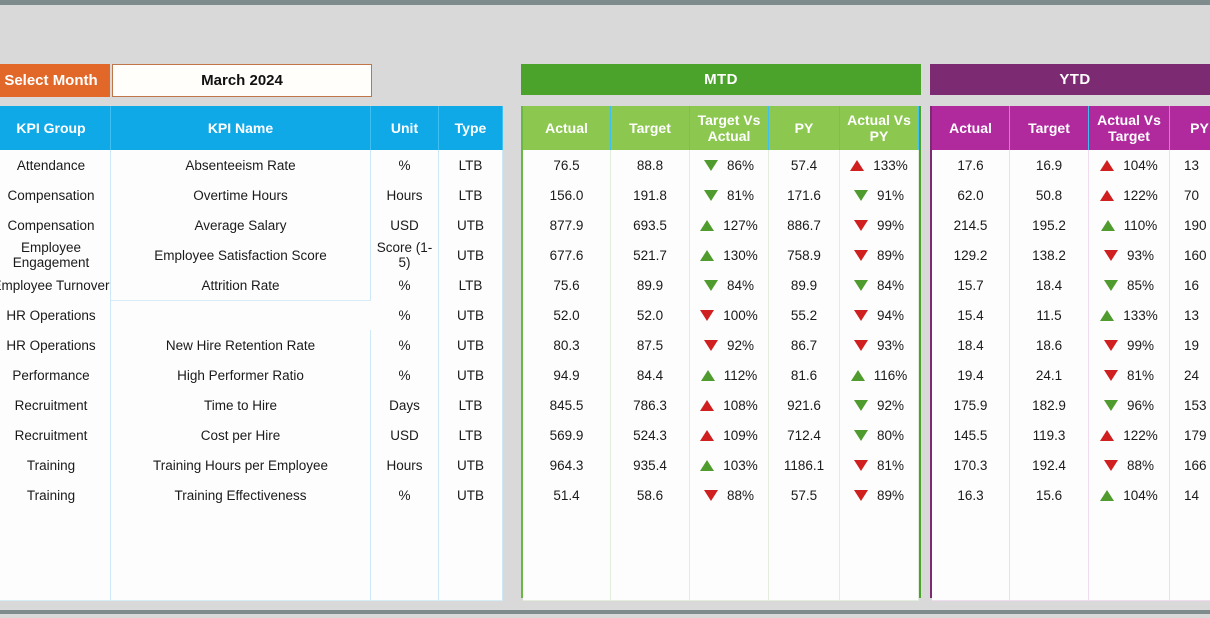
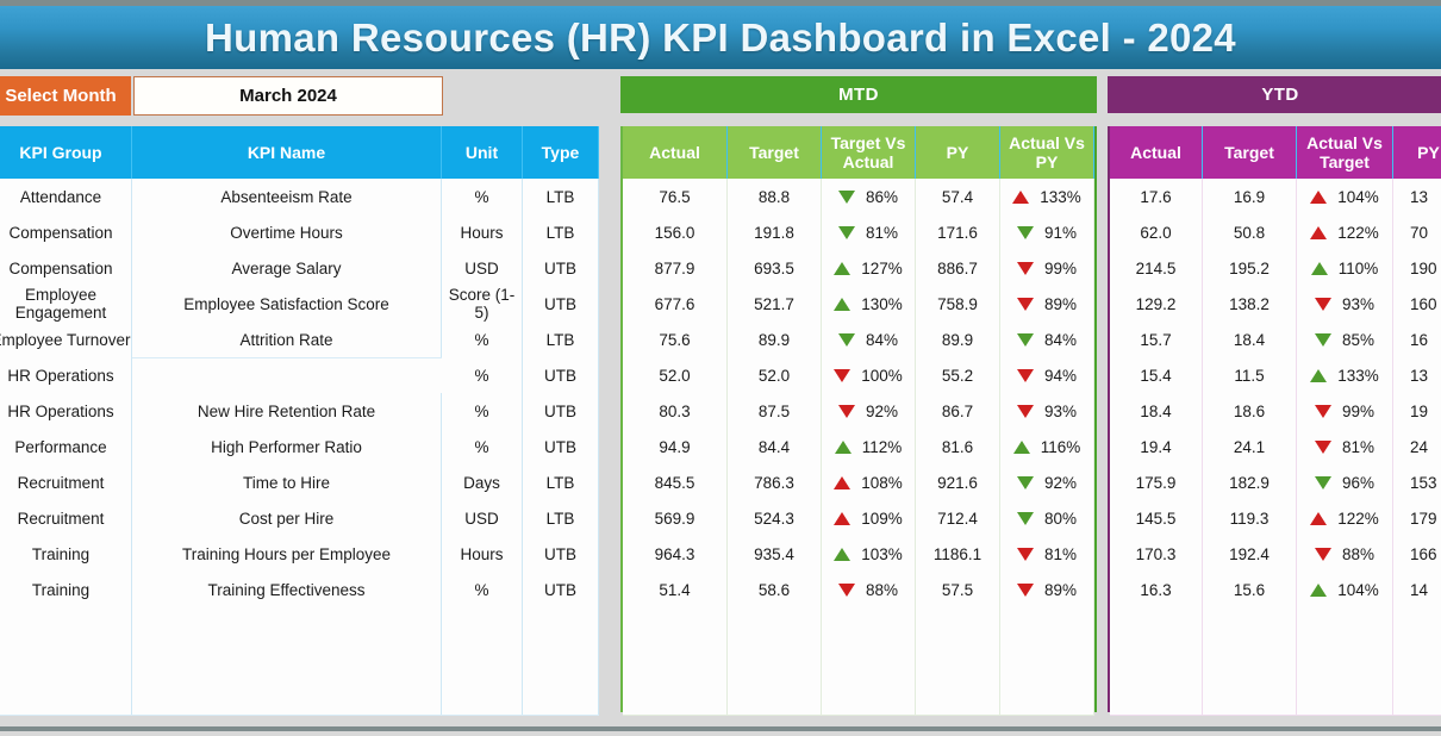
+ Human Resources (HR) KPI Dashboard in Excel - 2024
  Select Month
  March 2024
  MTD
  YTD
  KPI Group
  KPI Name
  Unit
  Type
  Attendance
  Absenteeism Rate
  %
  LTB
  Compensation
  Overtime Hours
  Hours
  LTB
  Compensation
  Average Salary
  USD
  UTB
  Employee Engagement
  Employee Satisfaction Score
  Score (1-5)
  UTB
  mployee Turnover
  Attrition Rate
  %
  LTB
  HR Operations
  %
  UTB
  HR Operations
  New Hire Retention Rate
  %
  UTB
  Performance
  High Performer Ratio
  %
  UTB
  Recruitment
  Time to Hire
  Days
  LTB
  Recruitment
  Cost per Hire
  USD
  LTB
  Training
  Training Hours per Employee
  Hours
  UTB
  Training
  Training Effectiveness
  %
  UTB
  Actual
  Target
  Target Vs Actual
  PY
  Actual Vs PY
  76.5
  88.8
  86%
  57.4
  133%
  156.0
  191.8
  81%
  171.6
  91%
  877.9
  693.5
  127%
  886.7
  99%
  677.6
  521.7
  130%
  758.9
  89%
  75.6
  89.9
  84%
  89.9
  84%
  52.0
  52.0
  100%
  55.2
  94%
  80.3
  87.5
  92%
  86.7
  93%
  94.9
  84.4
  112%
  81.6
  116%
  845.5
  786.3
  108%
  921.6
  92%
  569.9
  524.3
  109%
  712.4
  80%
  964.3
  935.4
  103%
  1186.1
  81%
  51.4
  58.6
  88%
  57.5
  89%
  Actual
  Target
  Actual Vs Target
  PY
  17.6
  16.9
  104%
  13
  62.0
  50.8
  122%
  70
  214.5
  195.2
  110%
  190
  129.2
  138.2
  93%
  160
  15.7
  18.4
  85%
  16
  15.4
  11.5
  133%
  13
  18.4
  18.6
  99%
  19
  19.4
  24.1
  81%
  24
  175.9
  182.9
  96%
  153
  145.5
  119.3
  122%
  179
  170.3
  192.4
  88%
  166
  16.3
  15.6
  104%
  14
